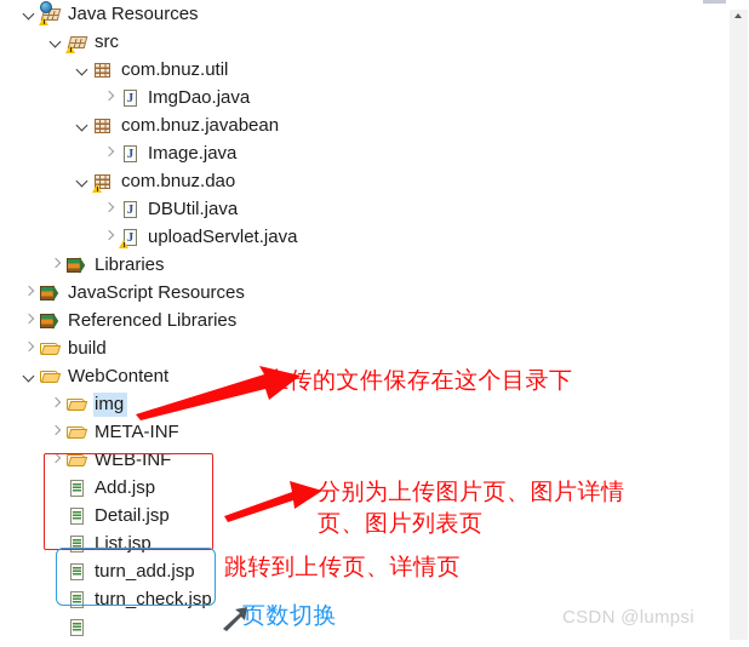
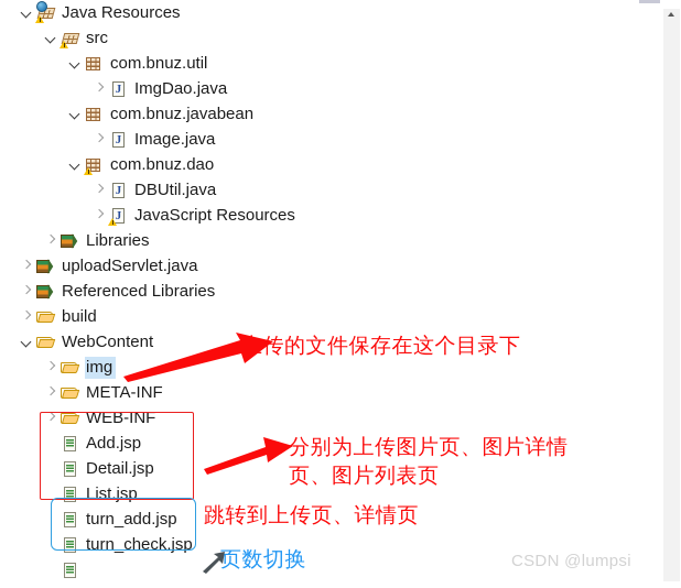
  Java Resources
  src
  com.bnuz.util
  ImgDao.java
  com.bnuz.javabean
  Image.java
  com.bnuz.dao
  DBUtil.java
- uploadServlet.java
+ JavaScript Resources
  Libraries
- JavaScript Resources
+ uploadServlet.java
  Referenced Libraries
  build
  WebContent
  img
  META-INF
  WEB-INF
  Add.jsp
  Detail.jsp
  List.jsp
  turn_add.jsp
  turn_check.jsp
  上传的文件保存在这个目录下
  分别为上传图片页、图片详情
  页、图片列表页
  跳转到上传页、详情页
  页数切换
  CSDN @lumpsi
